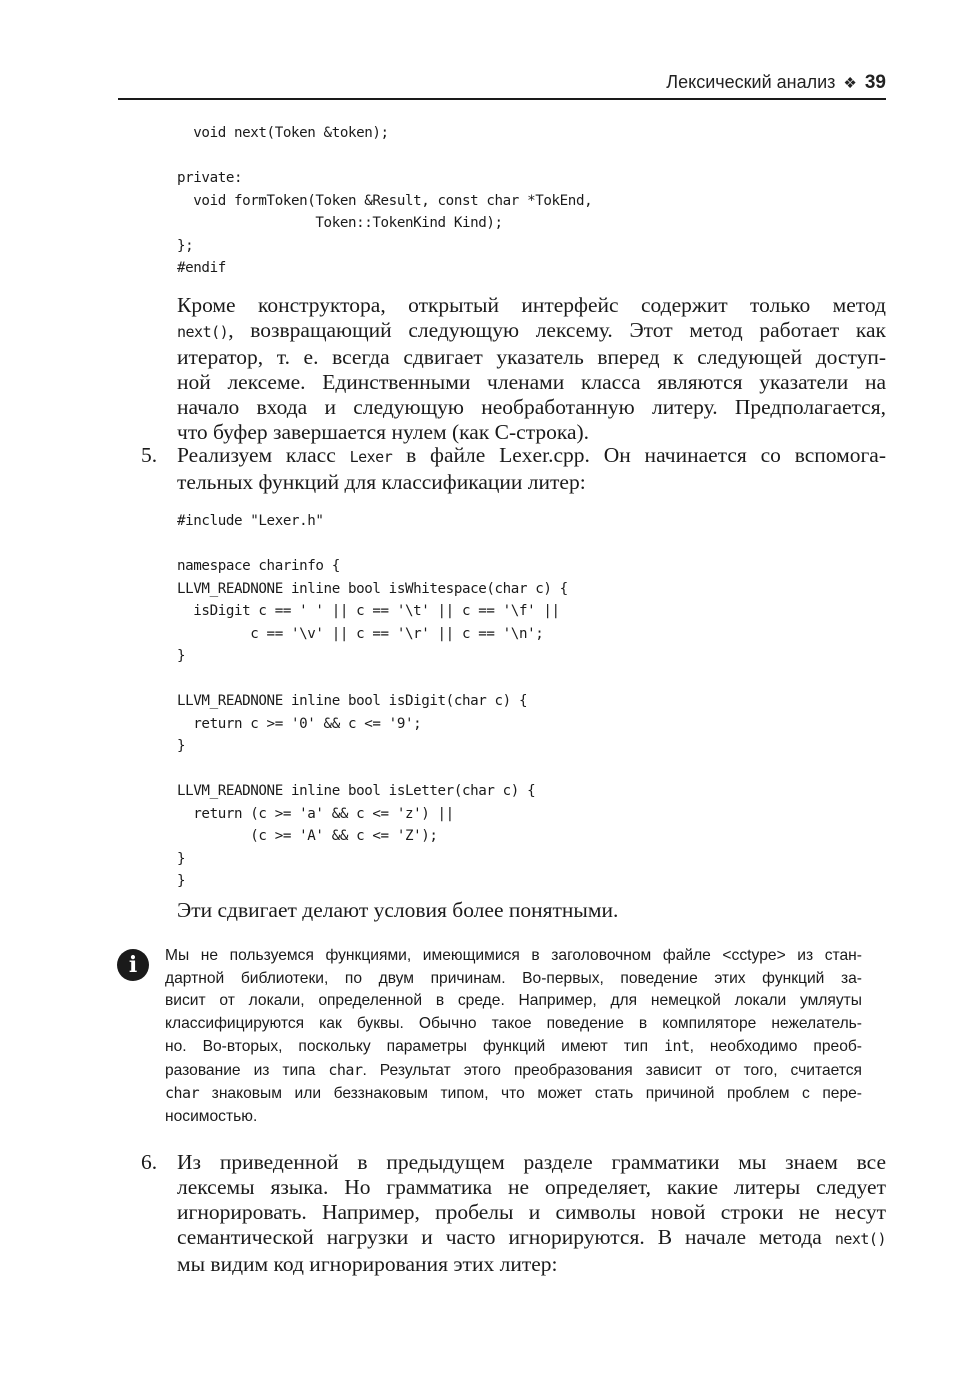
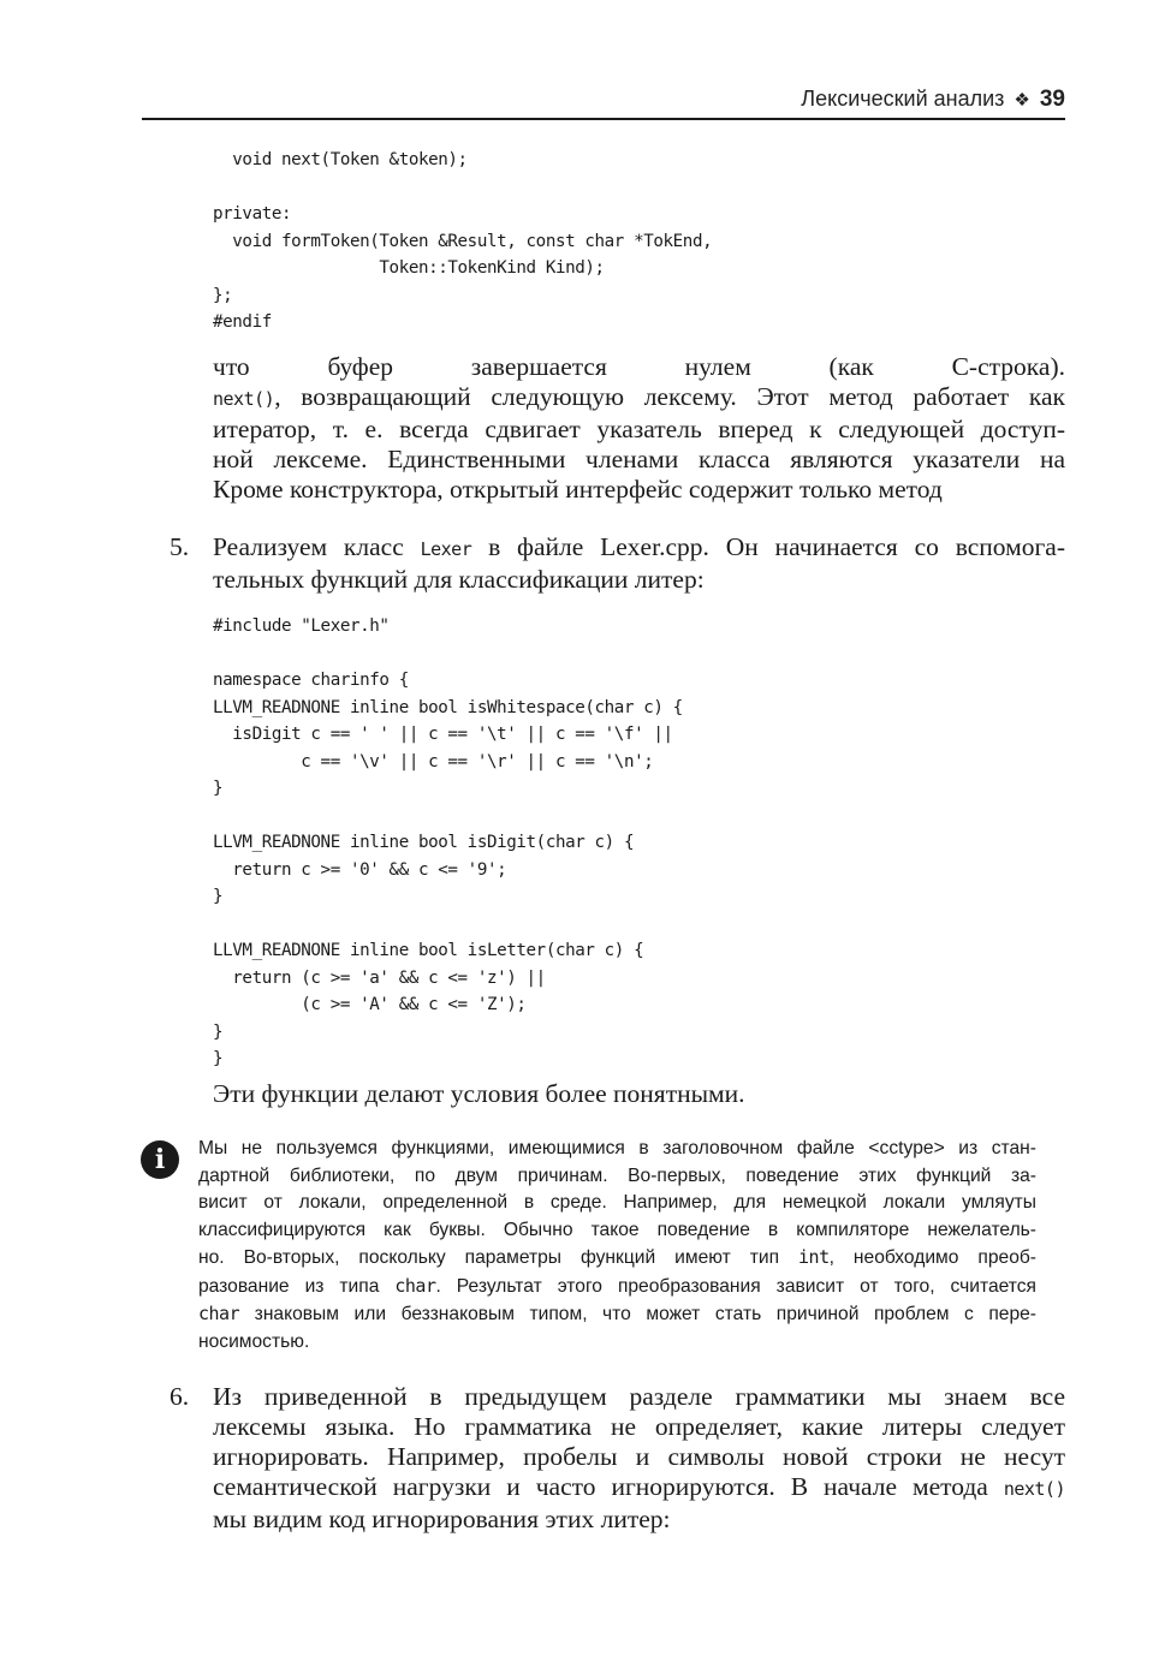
  Лексический анализ ❖ 39
  void next(Token &token); private: void formToken(Token &Result, const char *TokEnd, Token::TokenKind Kind); }; #endif
- Кроме конструктора, открытый интерфейс содержит только метод
+ что буфер завершается нулем (как С-строка).
  next(), возвращающий следующую лексему. Этот метод работает как
  итератор, т. е. всегда сдвигает указатель вперед к следующей доступ-
  ной лексеме. Единственными членами класса являются указатели на
- начало входа и следующую необработанную литеру. Предполагается,
- что буфер завершается нулем (как С-строка).
+ Кроме конструктора, открытый интерфейс содержит только метод
  5.
  Реализуем класс Lexer в файле Lexer.cpp. Он начинается со вспомога-
  тельных функций для классификации литер:
  #include "Lexer.h" namespace charinfo { LLVM_READNONE inline bool isWhitespace(char c) { isDigit c == ' ' || c == '\t' || c == '\f' || c == '\v' || c == '\r' || c == '\n'; } LLVM_READNONE inline bool isDigit(char c) { return c >= '0' && c <= '9'; } LLVM_READNONE inline bool isLetter(char c) { return (c >= 'a' && c <= 'z') || (c >= 'A' && c <= 'Z'); } }
- Эти сдвигает делают условия более понятными.
+ Эти функции делают условия более понятными.
  i
  Мы не пользуемся функциями, имеющимися в заголовочном файле <cctype> из стан-
  дартной библиотеки, по двум причинам. Во-первых, поведение этих функций за-
  висит от локали, определенной в среде. Например, для немецкой локали умляуты
  классифицируются как буквы. Обычно такое поведение в компиляторе нежелатель-
  но. Во-вторых, поскольку параметры функций имеют тип int, необходимо преоб-
  разование из типа char. Результат этого преобразования зависит от того, считается
  char знаковым или беззнаковым типом, что может стать причиной проблем с пере-
  носимостью.
  6.
  Из приведенной в предыдущем разделе грамматики мы знаем все
  лексемы языка. Но грамматика не определяет, какие литеры следует
  игнорировать. Например, пробелы и символы новой строки не несут
  семантической нагрузки и часто игнорируются. В начале метода next()
  мы видим код игнорирования этих литер:
